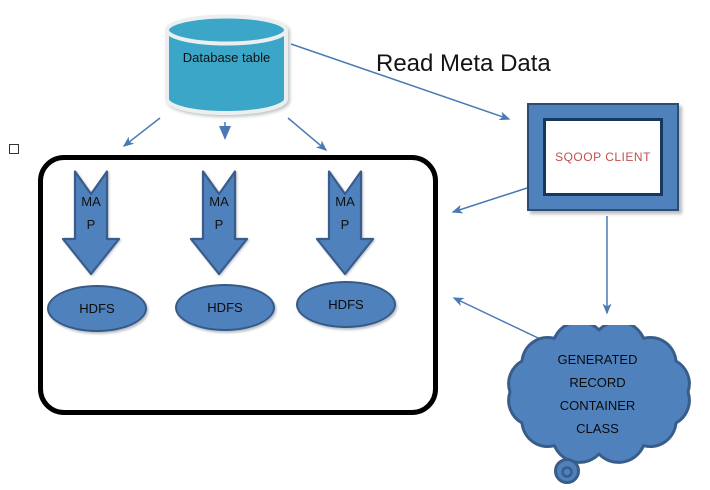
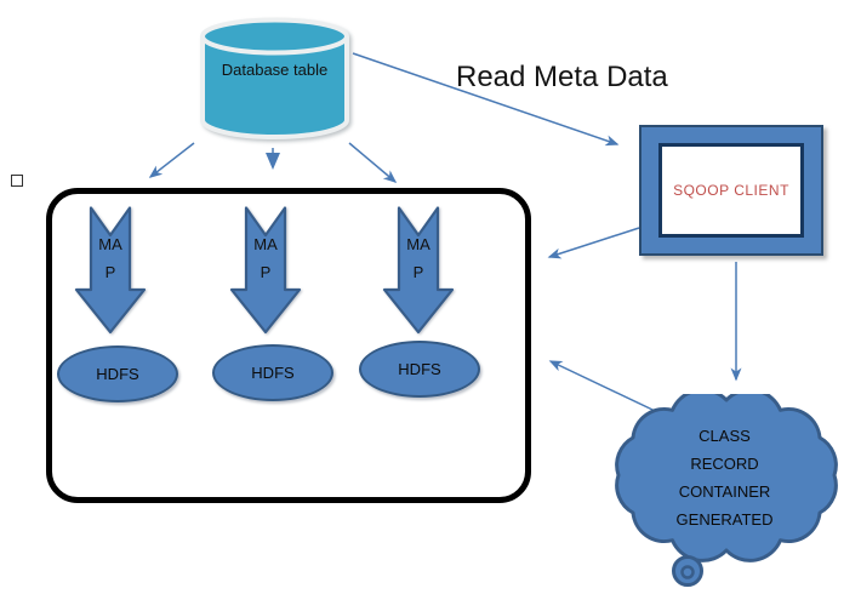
  Database table
  Read Meta Data
  SQOOP CLIENT
  MA
  P
  MA
  P
  MA
  P
  HDFS
  HDFS
  HDFS
- GENERATED
+ CLASS
  RECORD
  CONTAINER
- CLASS
+ GENERATED
